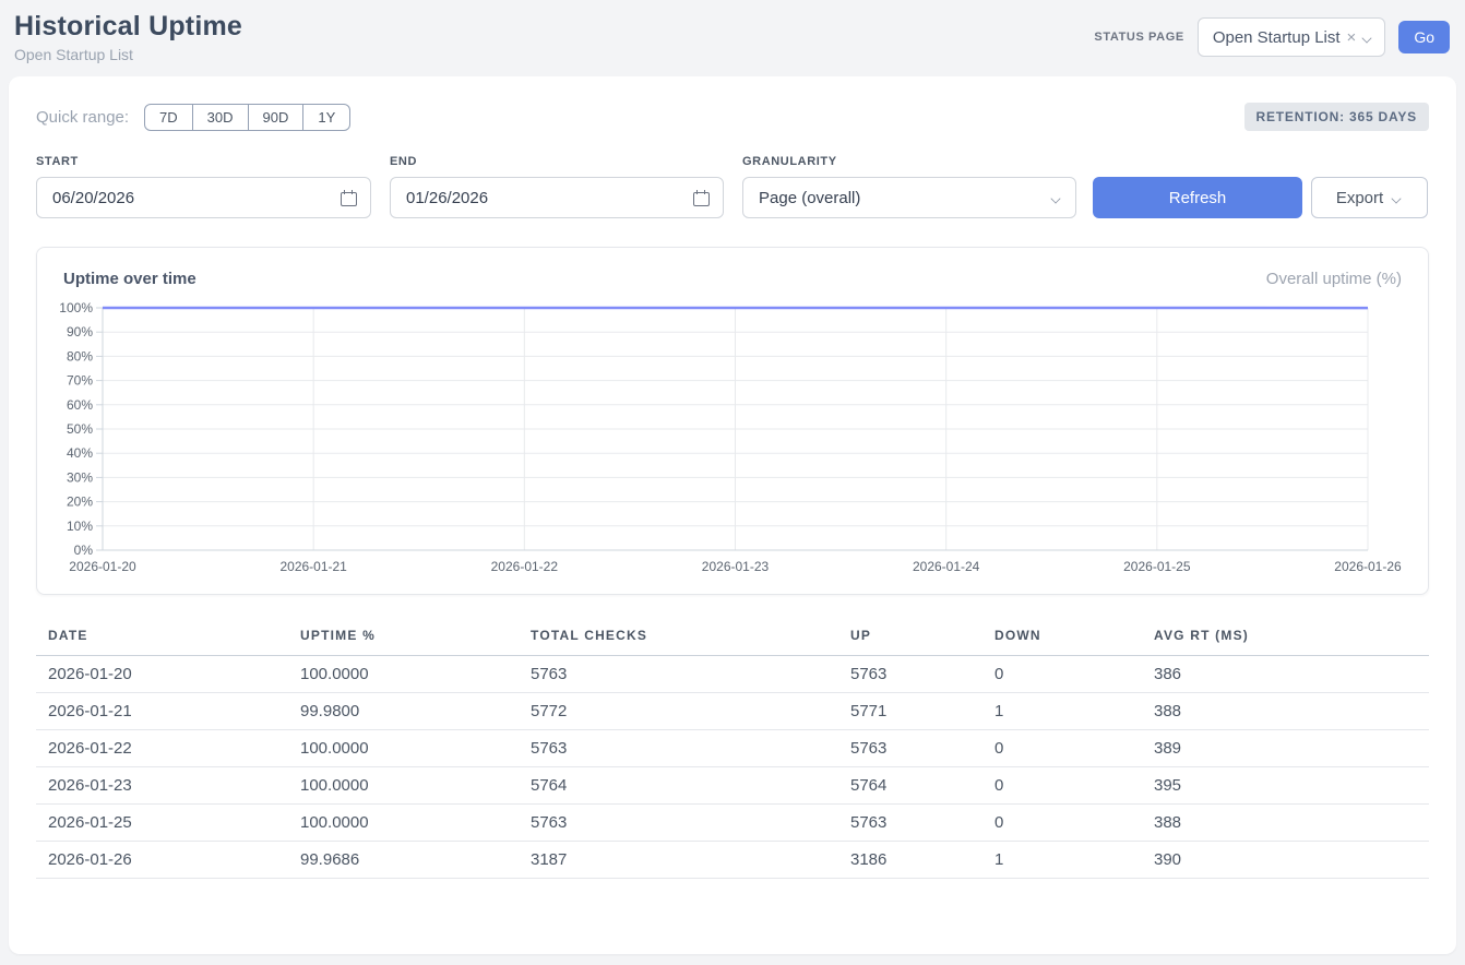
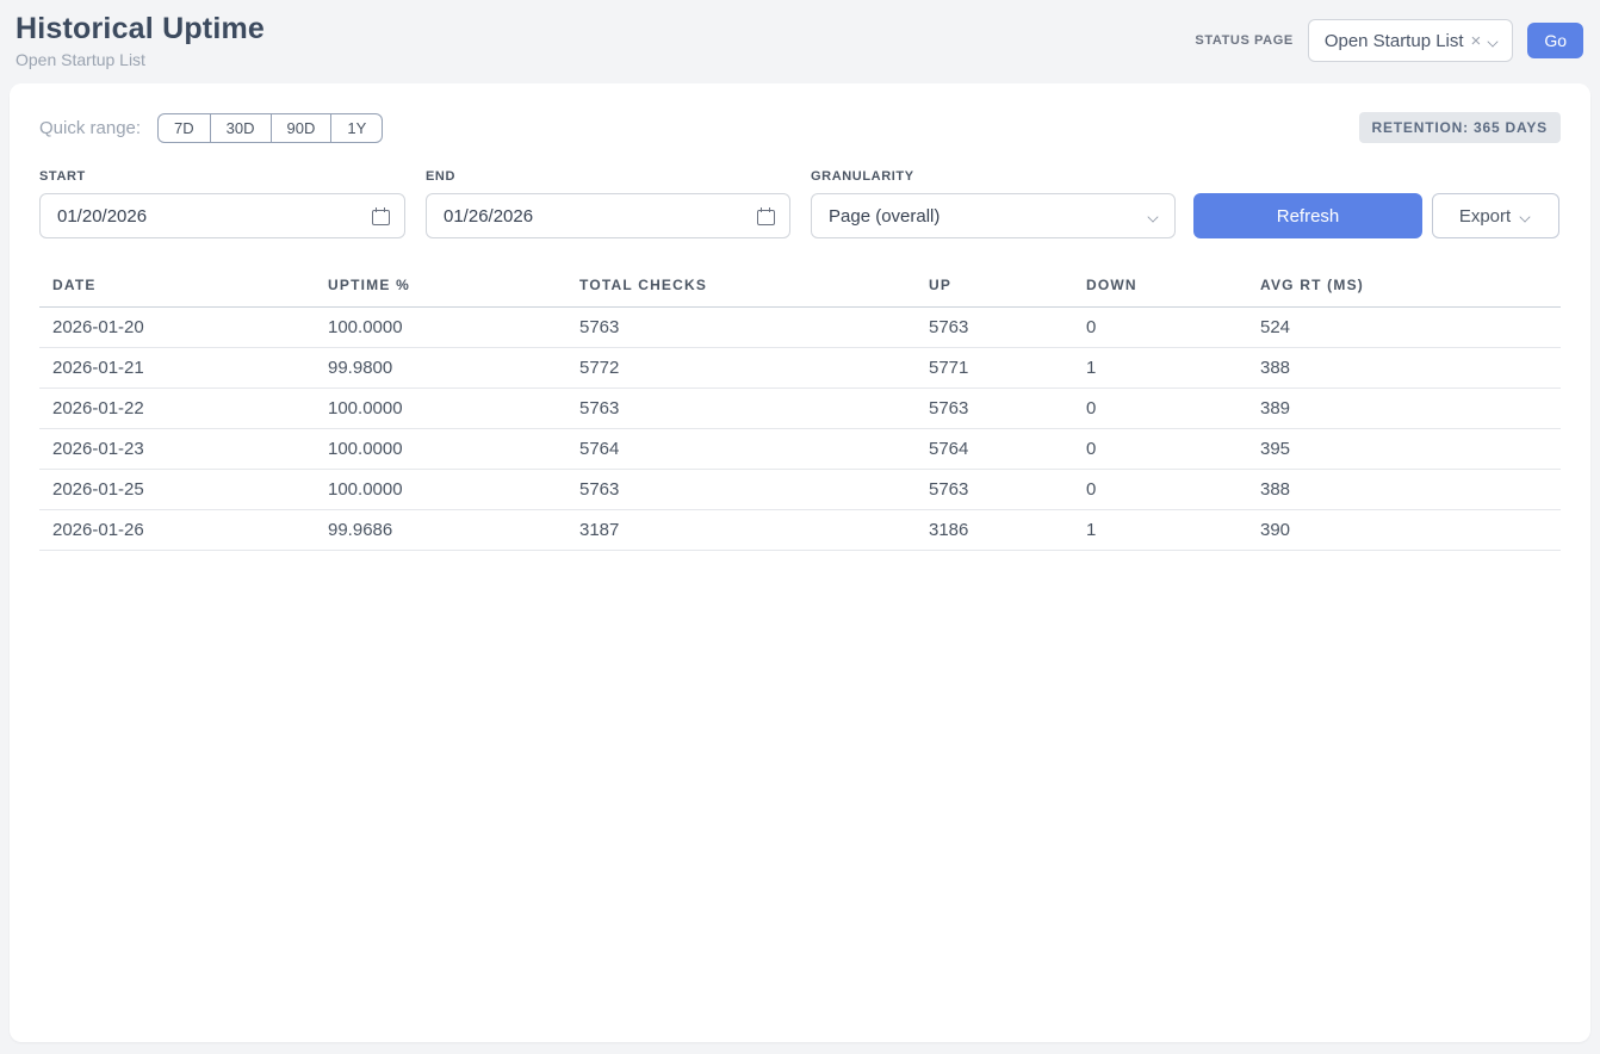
  Historical Uptime
  Open Startup List
  STATUS PAGE
  Open Startup List
  ×
  Go
  Quick range:
  7D
  30D
  90D
  1Y
  RETENTION: 365 DAYS
  START
- 06/20/2026
+ 01/20/2026
  END
  01/26/2026
  GRANULARITY
  Page (overall)
  Refresh
  Export
- Uptime over time
- Overall uptime (%)
- 0%
- 10%
- 20%
- 30%
- 40%
- 50%
- 60%
- 70%
- 80%
- 90%
- 100%
- 2026-01-20
- 2026-01-21
- 2026-01-22
- 2026-01-23
- 2026-01-24
- 2026-01-25
- 2026-01-26
  DATE	UPTIME %	TOTAL CHECKS	UP	DOWN	AVG RT (MS)
- 2026-01-20	100.0000	5763	5763	0	386
+ 2026-01-20	100.0000	5763	5763	0	524
  2026-01-21	99.9800	5772	5771	1	388
  2026-01-22	100.0000	5763	5763	0	389
  2026-01-23	100.0000	5764	5764	0	395
  2026-01-25	100.0000	5763	5763	0	388
  2026-01-26	99.9686	3187	3186	1	390
